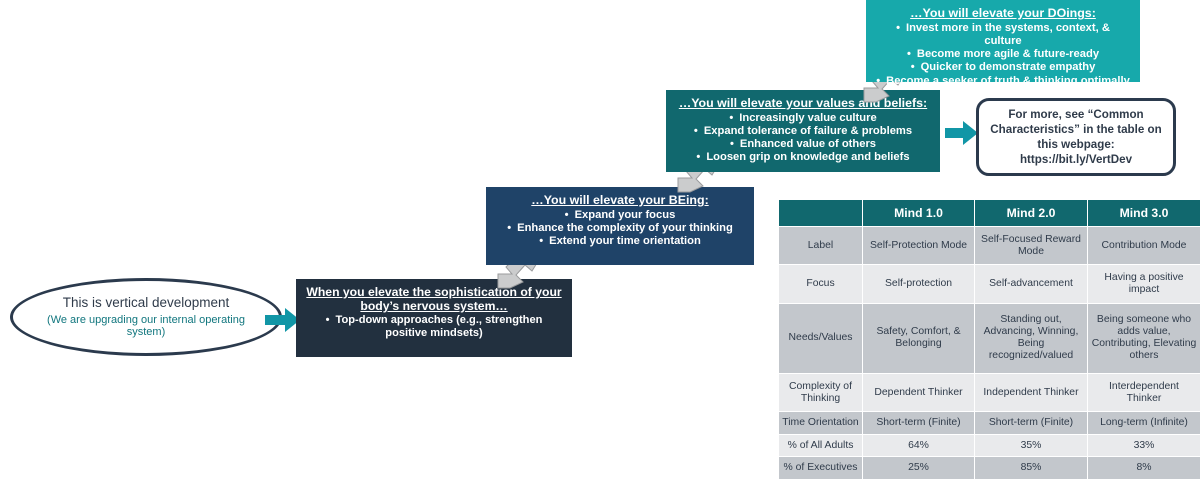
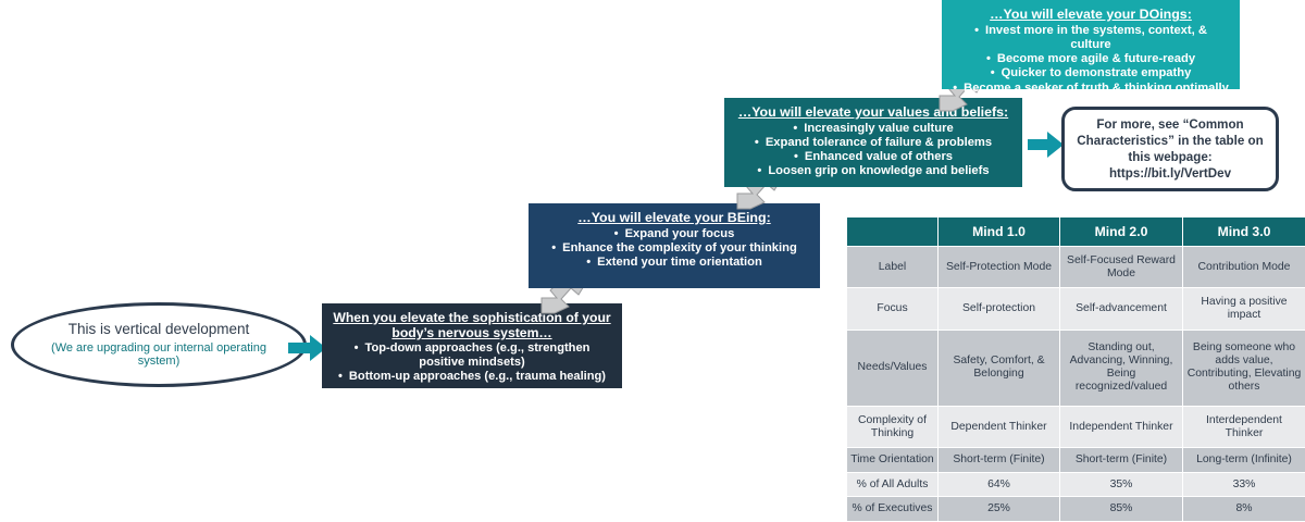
  This is vertical development
  (We are upgrading our internal operating system)
  When you elevate the sophistication of your body’s nervous system…
  • Top-down approaches (e.g., strengthen positive mindsets)
+ • Bottom-up approaches (e.g., trauma healing)
  …You will elevate your BEing:
  • Expand your focus
  • Enhance the complexity of your thinking
  • Extend your time orientation
  …You will elevate your values and beliefs:
  • Increasingly value culture
  • Expand tolerance of failure & problems
  • Enhanced value of others
  • Loosen grip on knowledge and beliefs
  …You will elevate your DOings:
  • Invest more in the systems, context, & culture
  • Become more agile & future-ready
  • Quicker to demonstrate empathy
  • Become a seeker of truth & thinking optimally
  For more, see “Common Characteristics” in the table on this webpage: https://bit.ly/VertDev
  	Mind 1.0	Mind 2.0	Mind 3.0
  Label	Self-Protection Mode	Self-Focused Reward Mode	Contribution Mode
  Focus	Self-protection	Self-advancement	Having a positive impact
  Needs/Values	Safety, Comfort, & Belonging	Standing out, Advancing, Winning, Being recognized/valued	Being someone who adds value, Contributing, Elevating others
  Complexity of Thinking	Dependent Thinker	Independent Thinker	Interdependent Thinker
  Time Orientation	Short-term (Finite)	Short-term (Finite)	Long-term (Infinite)
  % of All Adults	64%	35%	33%
  % of Executives	25%	85%	8%
